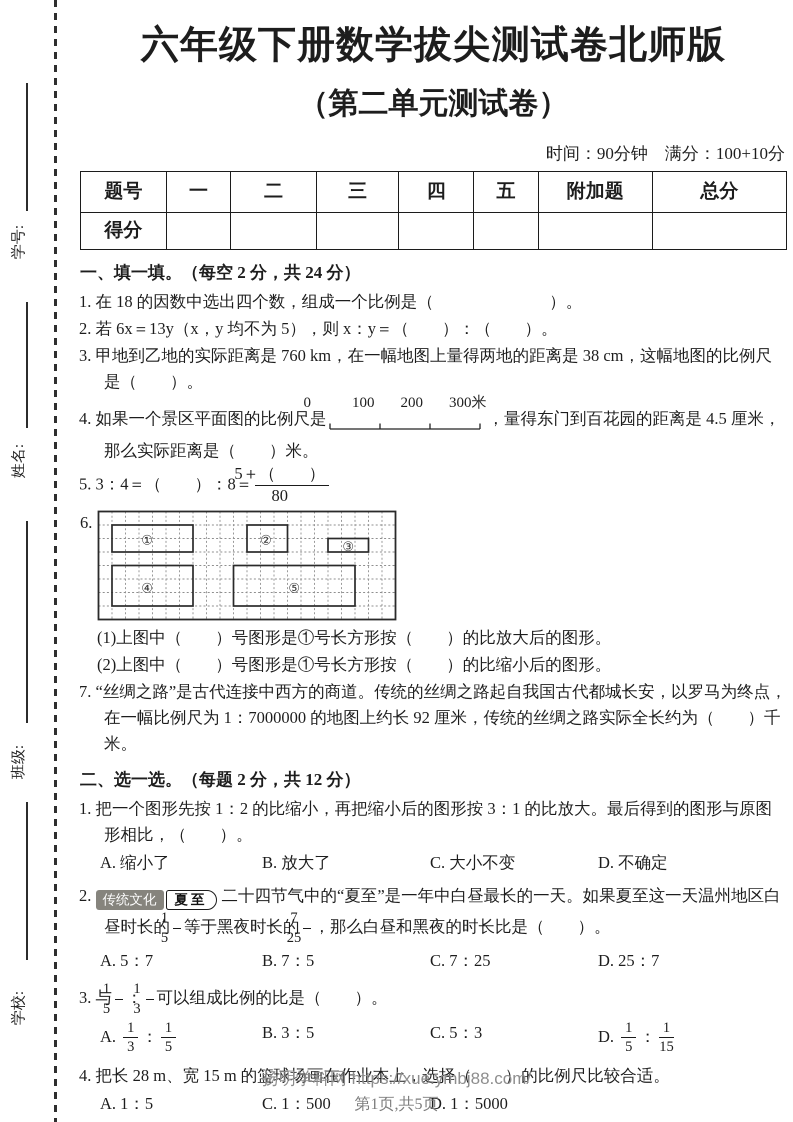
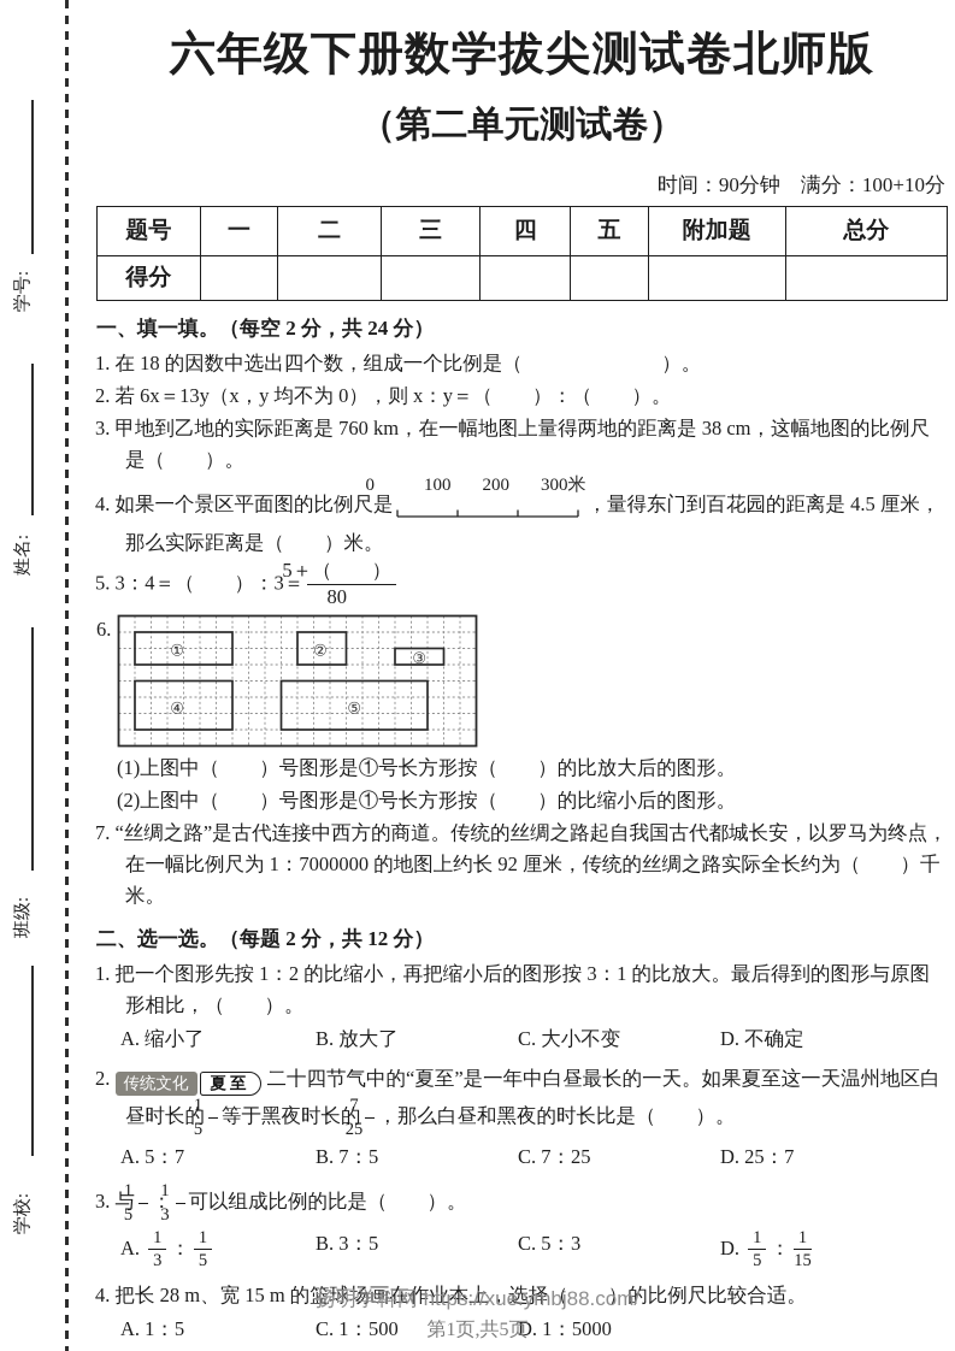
  六年级下册数学拔尖测试卷北师版
  （第二单元测试卷）
  时间：90分钟 满分：100+10分
  题号	一	二	三	四	五	附加题	总分
  得分
  一、填一填。（每空 2 分，共 24 分）
  1. 在 18 的因数中选出四个数，组成一个比例是（ ）。
- 2. 若 6x＝13y（x，y 均不为 5），则 x：y＝（ ）：（ ）。
+ 2. 若 6x＝13y（x，y 均不为 0），则 x：y＝（ ）：（ ）。
  3. 甲地到乙地的实际距离是 760 km，在一幅地图上量得两地的距离是 38 cm，这幅地图的比例尺是（ ）。
  4. 如果一个景区平面图的比例尺是
  0
  100
  200
  300米
  ，量得东门到百花园的距离是 4.5 厘米，那么实际距离是（ ）米。
- 5. 3：4＝（ ）：8＝
+ 5. 3：4＝（ ）：3＝
  5＋（ ）
  80
  6.
  ①
  ②
  ③
  ④
  ⑤
  (1)上图中（ ）号图形是①号长方形按（ ）的比放大后的图形。
  (2)上图中（ ）号图形是①号长方形按（ ）的比缩小后的图形。
  7. “丝绸之路”是古代连接中西方的商道。传统的丝绸之路起自我国古代都城长安，以罗马为终点，在一幅比例尺为 1：7000000 的地图上约长 92 厘米，传统的丝绸之路实际全长约为（ ）千米。
  二、选一选。（每题 2 分，共 12 分）
  1. 把一个图形先按 1：2 的比缩小，再把缩小后的图形按 3：1 的比放大。最后得到的图形与原图形相比，（ ）。
  A. 缩小了
  B. 放大了
  C. 大小不变
  D. 不确定
  2.
  传统文化
  夏至
  二十四节气中的“夏至”是一年中白昼最长的一天。如果夏至这一天温州地区白昼时长的
  1
  5
  等于黑夜时长的
  7
  25
  ，那么白昼和黑夜的时长比是（ ）。
  A. 5：7
  B. 7：5
  C. 7：25
  D. 25：7
  3. 与
  1
  5
  ：
  1
  3
  可以组成比例的比是（ ）。
  A.
  1
  3
  ：
  1
  5
  B. 3：5
  C. 5：3
  D.
  1
  5
  ：
  1
  15
  4. 把长 28 m、宽 15 m 的篮球场画在作业本上，选择（ ）的比例尺比较合适。
  A. 1：5
  C. 1：500
  D. 1：5000
  扬明学科网 https://xue.ymbj88.com/
  第1页,共5页
